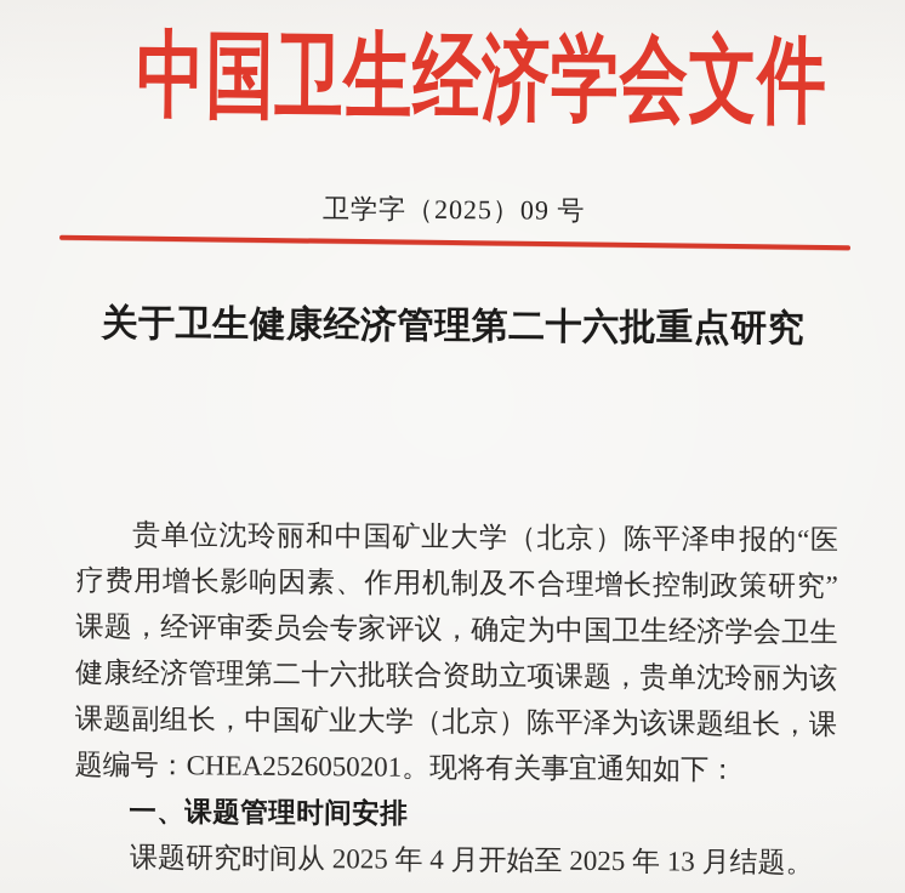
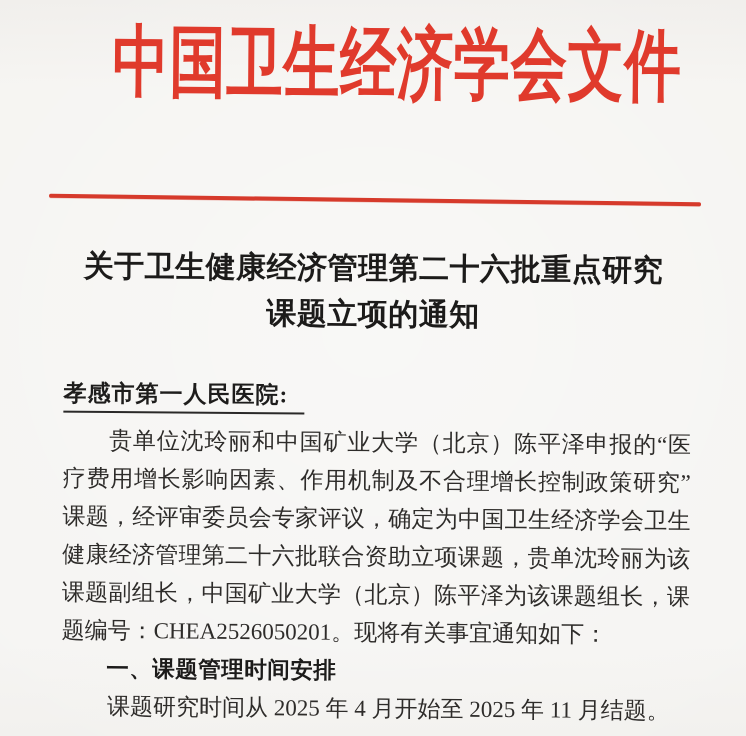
  中国卫生经济学会文件
- 卫学字（2025）09 号
  关于卫生健康经济管理第二十六批重点研究
+ 课题立项的通知
+ 孝感市第一人民医院:
  贵单位沈玲丽和中国矿业大学（北京）陈平泽申报的“医
  疗费用增长影响因素、作用机制及不合理增长控制政策研究”
  课题，经评审委员会专家评议，确定为中国卫生经济学会卫生
  健康经济管理第二十六批联合资助立项课题，贵单沈玲丽为该
  课题副组长，中国矿业大学（北京）陈平泽为该课题组长，课
  题编号：CHEA2526050201。现将有关事宜通知如下：
  一、课题管理时间安排
- 课题研究时间从 2025 年 4 月开始至 2025 年 13 月结题。
+ 课题研究时间从 2025 年 4 月开始至 2025 年 11 月结题。
